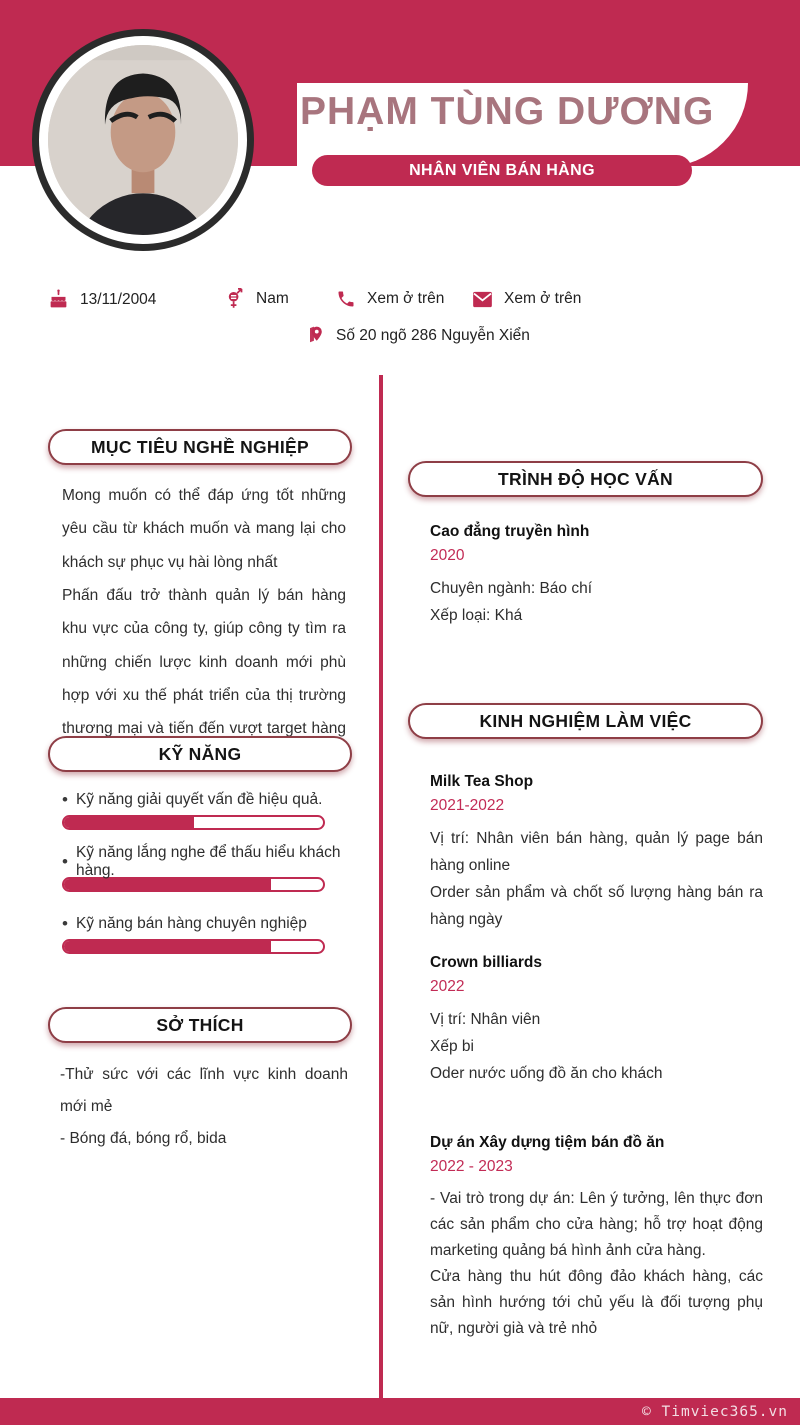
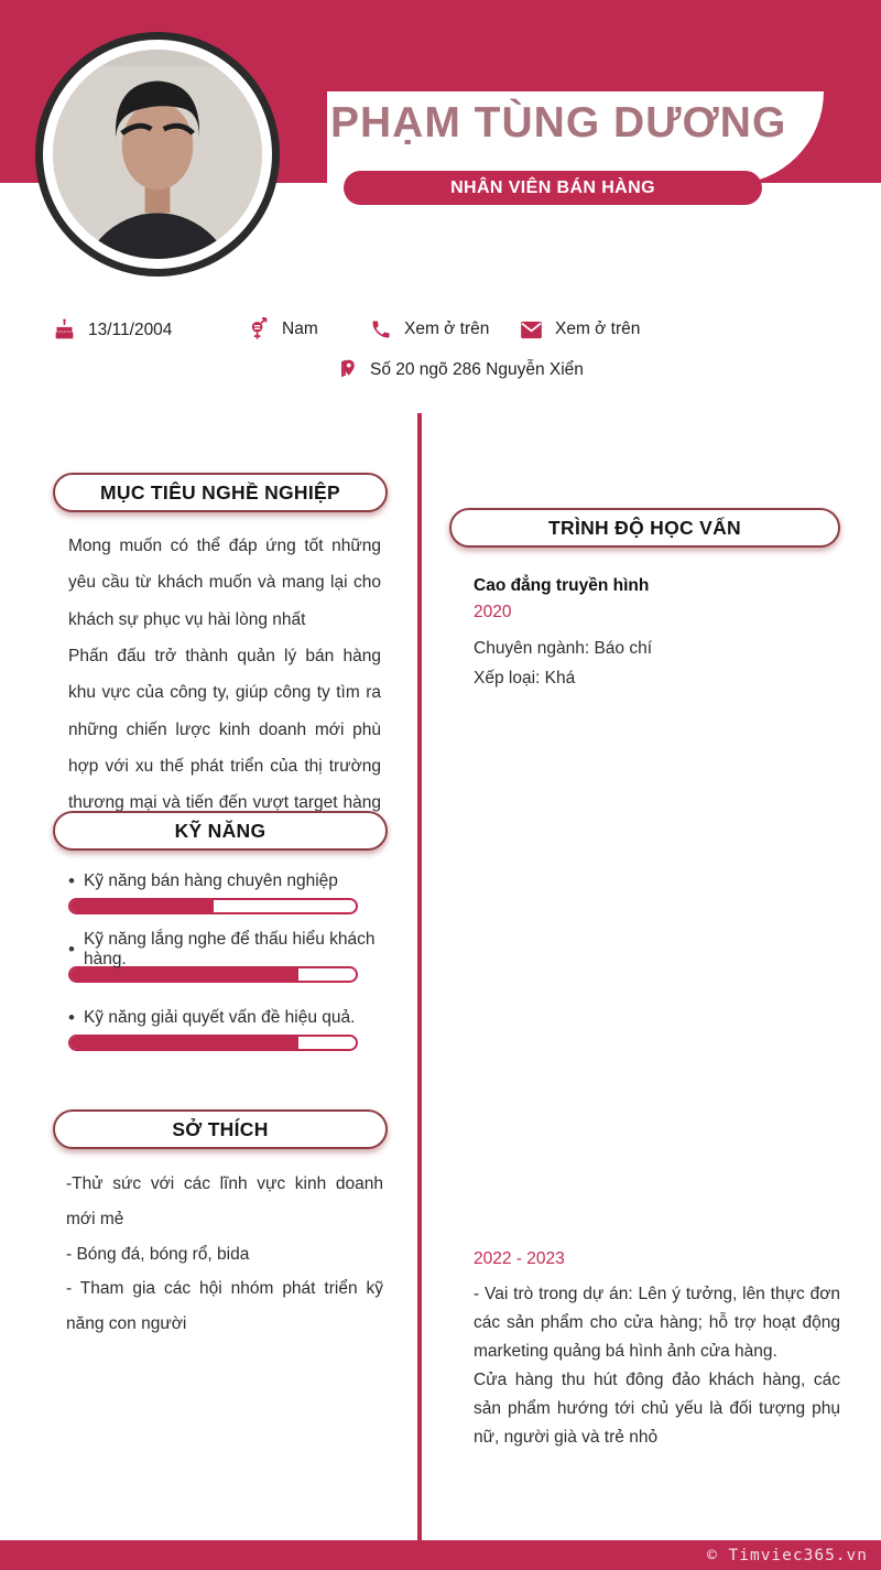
  PHẠM TÙNG DƯƠNG
  NHÂN VIÊN BÁN HÀNG
  13/11/2004
  Nam
  Xem ở trên
  Xem ở trên
  Số 20 ngõ 286 Nguyễn Xiển
  MỤC TIÊU NGHỀ NGHIỆP
  Mong muốn có thể đáp ứng tốt những yêu cầu từ khách muốn và mang lại cho khách sự phục vụ hài lòng nhất
  Phấn đấu trở thành quản lý bán hàng khu vực của công ty, giúp công ty tìm ra những chiến lược kinh doanh mới phù hợp với xu thế phát triển của thị trường thương mại và tiến đến vượt target hàng
  KỸ NĂNG
  •
- Kỹ năng giải quyết vấn đề hiệu quả.
+ Kỹ năng bán hàng chuyên nghiệp
  •
  Kỹ năng lắng nghe để thấu hiểu khách hàng.
  •
- Kỹ năng bán hàng chuyên nghiệp
+ Kỹ năng giải quyết vấn đề hiệu quả.
  SỞ THÍCH
  -Thử sức với các lĩnh vực kinh doanh mới mẻ
  - Bóng đá, bóng rổ, bida
+ - Tham gia các hội nhóm phát triển kỹ năng con người
  TRÌNH ĐỘ HỌC VẤN
  Cao đẳng truyền hình
  2020
  Chuyên ngành: Báo chí
  Xếp loại: Khá
- KINH NGHIỆM LÀM VIỆC
- Milk Tea Shop
- 2021-2022
- Vị trí: Nhân viên bán hàng, quản lý page bán hàng online
- Order sản phẩm và chốt số lượng hàng bán ra hàng ngày
- Crown billiards
- 2022
- Vị trí: Nhân viên
- Xếp bi
- Oder nước uống đồ ăn cho khách
- Dự án Xây dựng tiệm bán đồ ăn
  2022 - 2023
  - Vai trò trong dự án: Lên ý tưởng, lên thực đơn các sản phẩm cho cửa hàng; hỗ trợ hoạt động marketing quảng bá hình ảnh cửa hàng.
- Cửa hàng thu hút đông đảo khách hàng, các sản hình hướng tới chủ yếu là đối tượng phụ nữ, người già và trẻ nhỏ
+ Cửa hàng thu hút đông đảo khách hàng, các sản phẩm hướng tới chủ yếu là đối tượng phụ nữ, người già và trẻ nhỏ
  © Timviec365.vn
